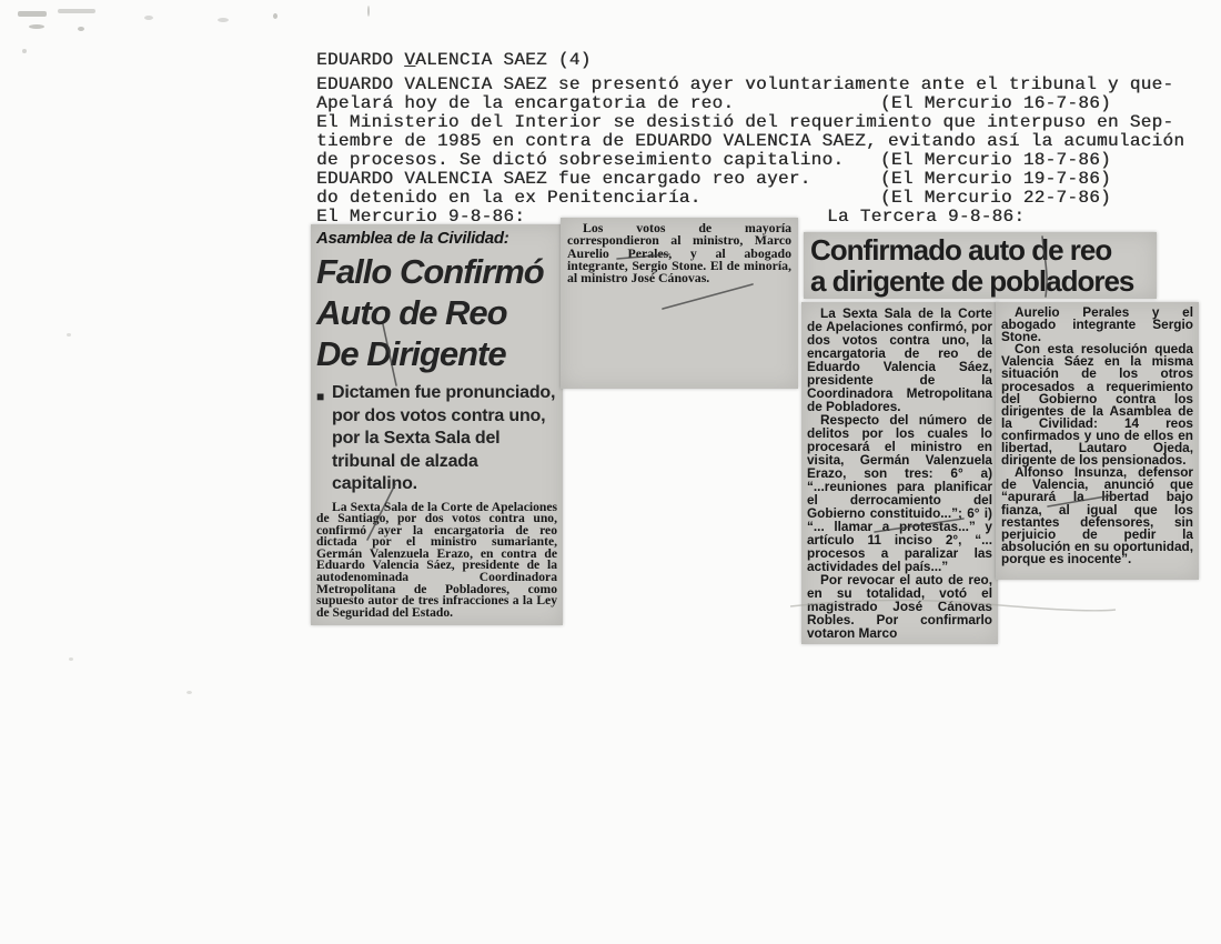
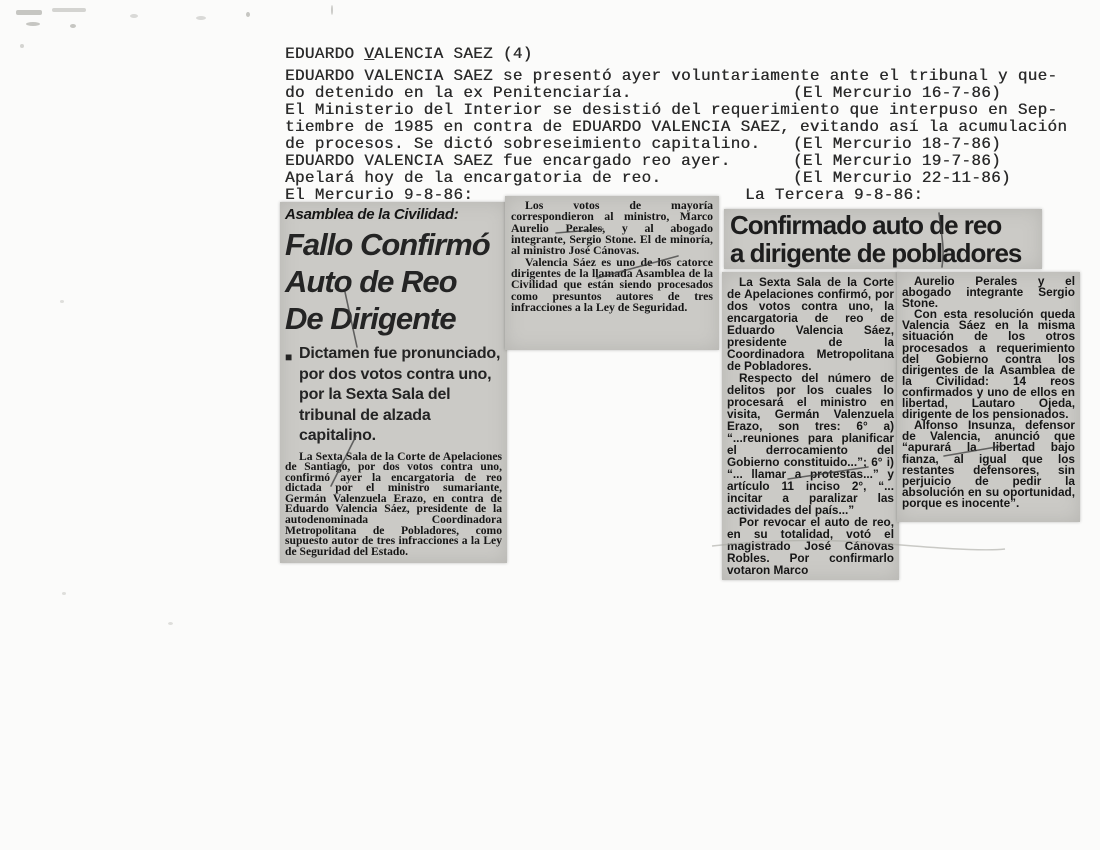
  EDUARDO VALENCIA SAEZ (4)
  EDUARDO VALENCIA SAEZ se presentó ayer voluntariamente ante el tribunal y que-
- Apelará hoy de la encargatoria de reo.
+ do detenido en la ex Penitenciaría.
  (El Mercurio 16-7-86)
  El Ministerio del Interior se desistió del requerimiento que interpuso en Sep-
  tiembre de 1985 en contra de EDUARDO VALENCIA SAEZ, evitando así la acumulación
  de procesos. Se dictó sobreseimiento capitalino.
  (El Mercurio 18-7-86)
  EDUARDO VALENCIA SAEZ fue encargado reo ayer.
  (El Mercurio 19-7-86)
- do detenido en la ex Penitenciaría.
+ Apelará hoy de la encargatoria de reo.
- (El Mercurio 22-7-86)
+ (El Mercurio 22-11-86)
  El Mercurio 9-8-86:
  La Tercera 9-8-86:
  Asamblea de la Civilidad:
  Fallo Confirmó
  Auto de Reo
  De Dirigente
  ■
  Dictamen fue pronunciado, por dos votos contra uno, por la Sexta Sala del tribunal de alzada capitalino.
  La Sexta Sala de la Corte de Apelaciones de Santiago, por dos votos contra uno, confirmó ayer la encargatoria de reo dictada por el ministro sumariante, Germán Valenzuela Erazo, en contra de Eduardo Valencia Sáez, presidente de la autodenominada Coordinadora Metropolitana de Pobladores, como supuesto autor de tres infracciones a la Ley de Seguridad del Estado.
  Los votos de mayoría correspondieron al ministro, Marco Aurelio Perales, y al abogado integrante, Sergio Stone. El de minoría, al ministro José Cánovas.
+ Valencia Sáez es uno de los catorce dirigentes de la llamada Asamblea de la Civilidad que están siendo procesados como presuntos autores de tres infracciones a la Ley de Seguridad.
  Confirmado auto de reo
  a dirigente de pobladores
  La Sexta Sala de la Corte de Apelaciones confirmó, por dos votos contra uno, la encargatoria de reo de Eduardo Valencia Sáez, presidente de la Coordinadora Metropolitana de Pobladores.
- Respecto del número de delitos por los cuales lo procesará el ministro en visita, Germán Valenzuela Erazo, son tres: 6° a) “...reuniones para planificar el derrocamiento del Gobierno constituido...”; 6° i) “... llamar a protestas...” y artículo 11 inciso 2°, “... procesos a paralizar las actividades del país...”
+ Respecto del número de delitos por los cuales lo procesará el ministro en visita, Germán Valenzuela Erazo, son tres: 6° a) “...reuniones para planificar el derrocamiento del Gobierno constituido...”; 6° i) “... llamar a protestas...” y artículo 11 inciso 2°, “... incitar a paralizar las actividades del país...”
  Por revocar el auto de reo, en su totalidad, votó el magistrado José Cánovas Robles. Por confirmarlo votaron Marco
  Aurelio Perales y el abogado integrante Sergio Stone.
  Con esta resolución queda Valencia Sáez en la misma situación de los otros procesados a requerimiento del Gobierno contra los dirigentes de la Asamblea de la Civilidad: 14 reos confirmados y uno de ellos en libertad, Lautaro Ojeda, dirigente de los pensionados.
  Alfonso Insunza, defensor de Valencia, anunció que “apurará la libertad bajo fianza, al igual que los restantes defensores, sin perjuicio de pedir la absolución en su oportunidad, porque es inocente”.
